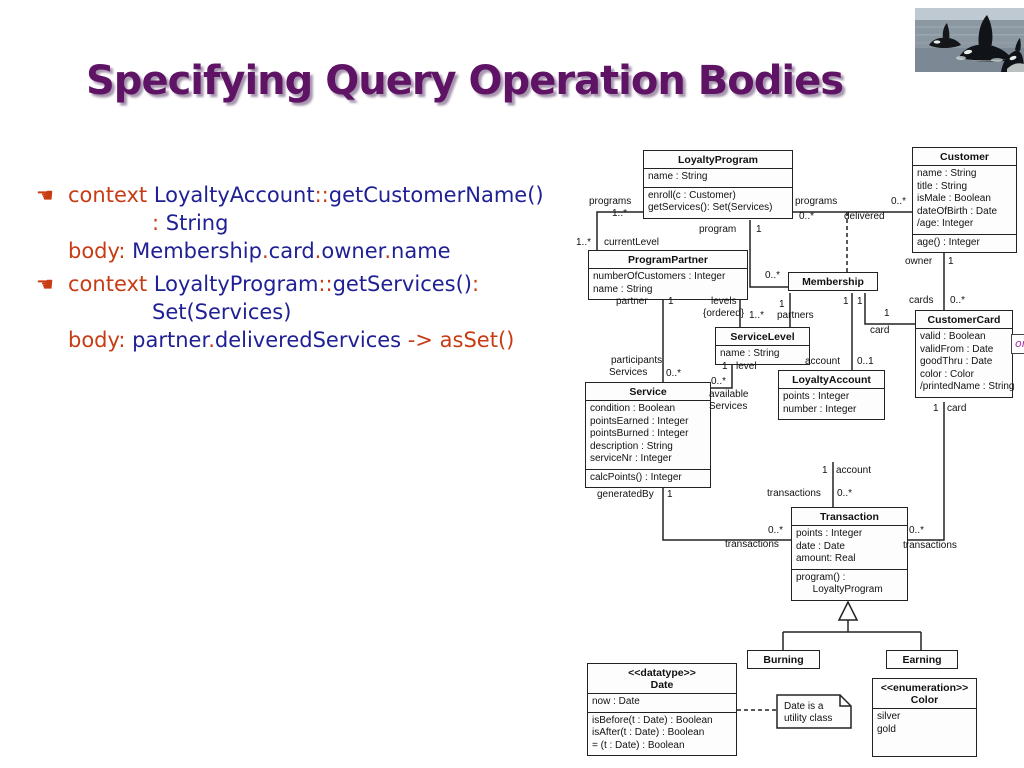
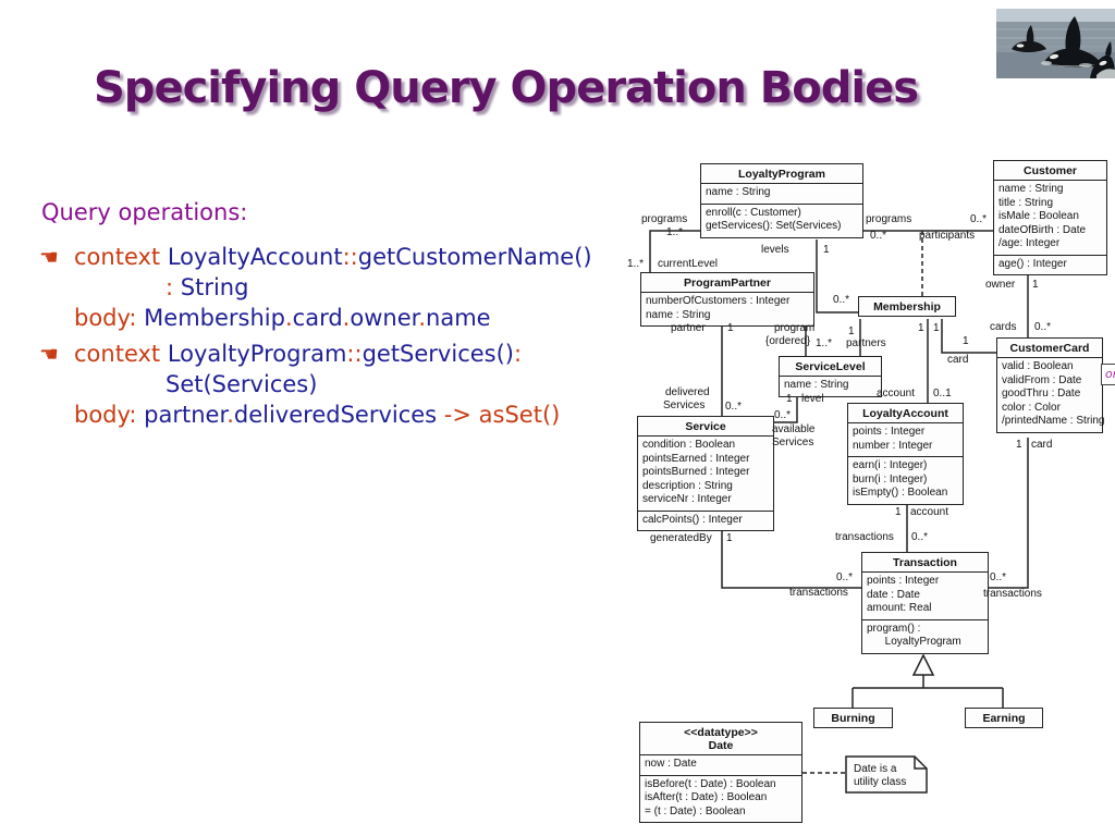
  Specifying Query Operation Bodies
+ Query operations:
  ☚
  context LoyaltyAccount::getCustomerName()
  : String
  body: Membership.card.owner.name
  ☚
  context LoyaltyProgram::getServices():
  Set(Services)
  body: partner.deliveredServices -> asSet()
  Date is a
  utility class
  LoyaltyProgram
  name : String
  enroll(c : Customer)
  getServices(): Set(Services)
  Customer
  name : String
  title : String
  isMale : Boolean
  dateOfBirth : Date
  /age: Integer
  age() : Integer
  ProgramPartner
  numberOfCustomers : Integer
  name : String
  Membership
  ServiceLevel
  name : String
  CustomerCard
  valid : Boolean
  validFrom : Date
  goodThru : Date
  color : Color
  /printedName : String
  Service
  condition : Boolean
  pointsEarned : Integer
  pointsBurned : Integer
  description : String
  serviceNr : Integer
  calcPoints() : Integer
  LoyaltyAccount
  points : Integer
  number : Integer
+ earn(i : Integer)
+ burn(i : Integer)
+ isEmpty() : Boolean
  Transaction
  points : Integer
  date : Date
  amount: Real
  program() :
  LoyaltyProgram
  Burning
  Earning
  <<datatype>>
  Date
  now : Date
  isBefore(t : Date) : Boolean
  isAfter(t : Date) : Boolean
  = (t : Date) : Boolean
- <<enumeration>>
- Color
- silver
- gold
  programs
  1..*
  1..*
  currentLevel
  programs
  0..*
  0..*
- delivered
+ participants
- program
+ levels
  1
  0..*
  partner
  1
- levels
+ program
  {ordered}
  1..*
  1
  partners
  1
  1
  1
  card
  owner
  1
  cards
  0..*
- participants
+ delivered
  Services
  0..*
  1
  level
  0..*
  available
  Services
  account
  0..1
  1
  card
  1
  account
  transactions
  0..*
  generatedBy
  1
  0..*
  transactions
  0..*
  transactions
